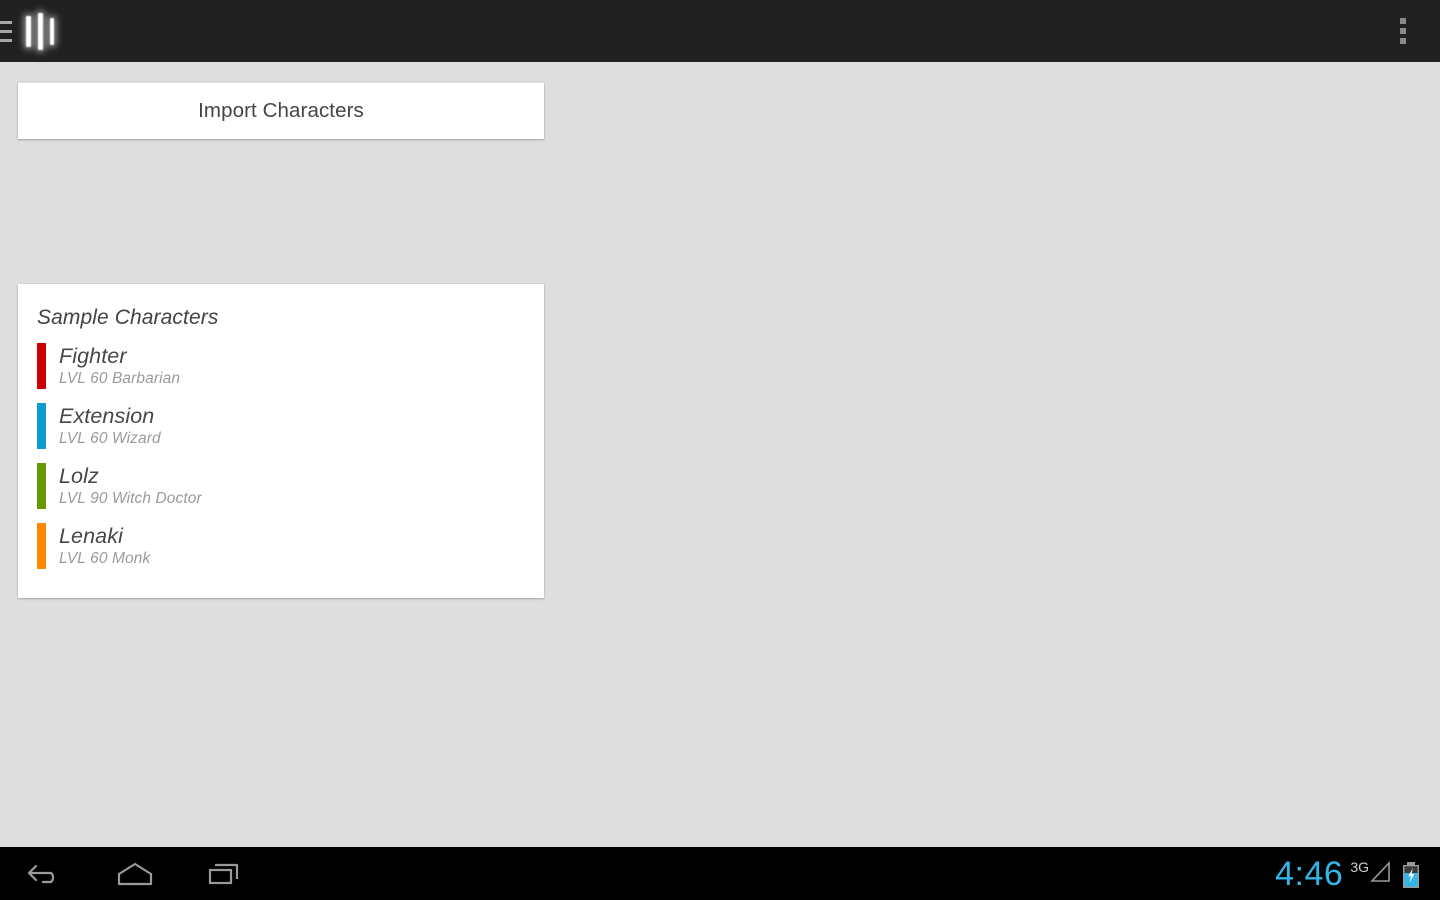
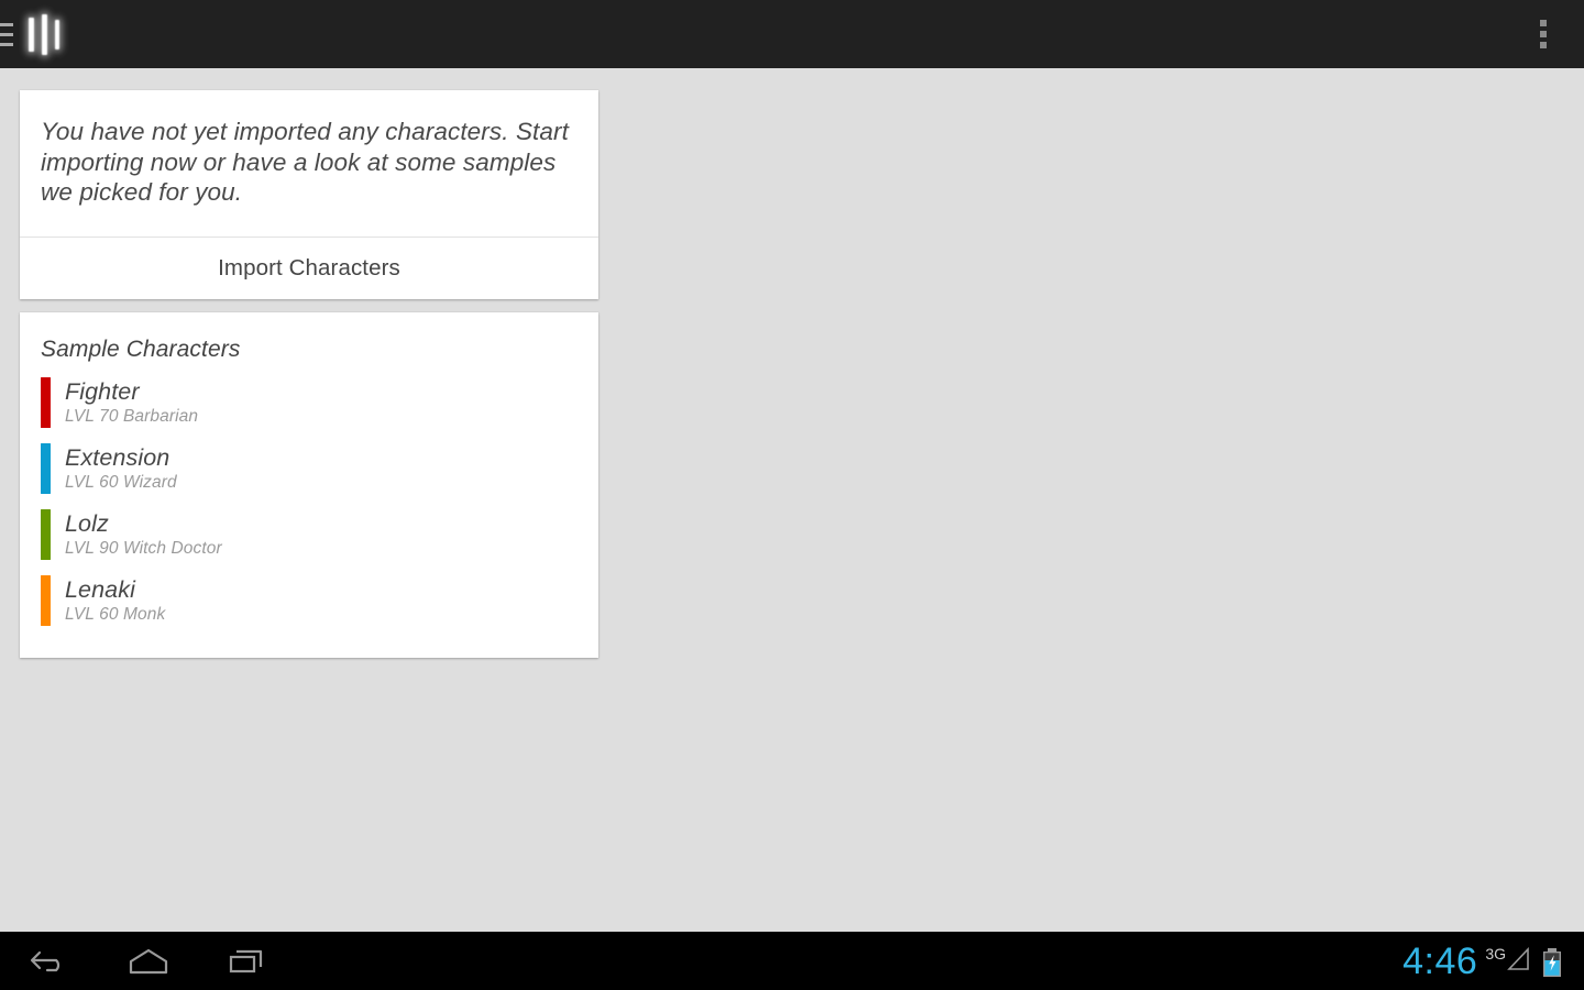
+ You have not yet imported any characters. Start importing now or have a look at some samples we picked for you.
  Import Characters
  Sample Characters
  Fighter
- LVL 60 Barbarian
+ LVL 70 Barbarian
  Extension
  LVL 60 Wizard
  Lolz
  LVL 90 Witch Doctor
  Lenaki
  LVL 60 Monk
  4:46
  3G
